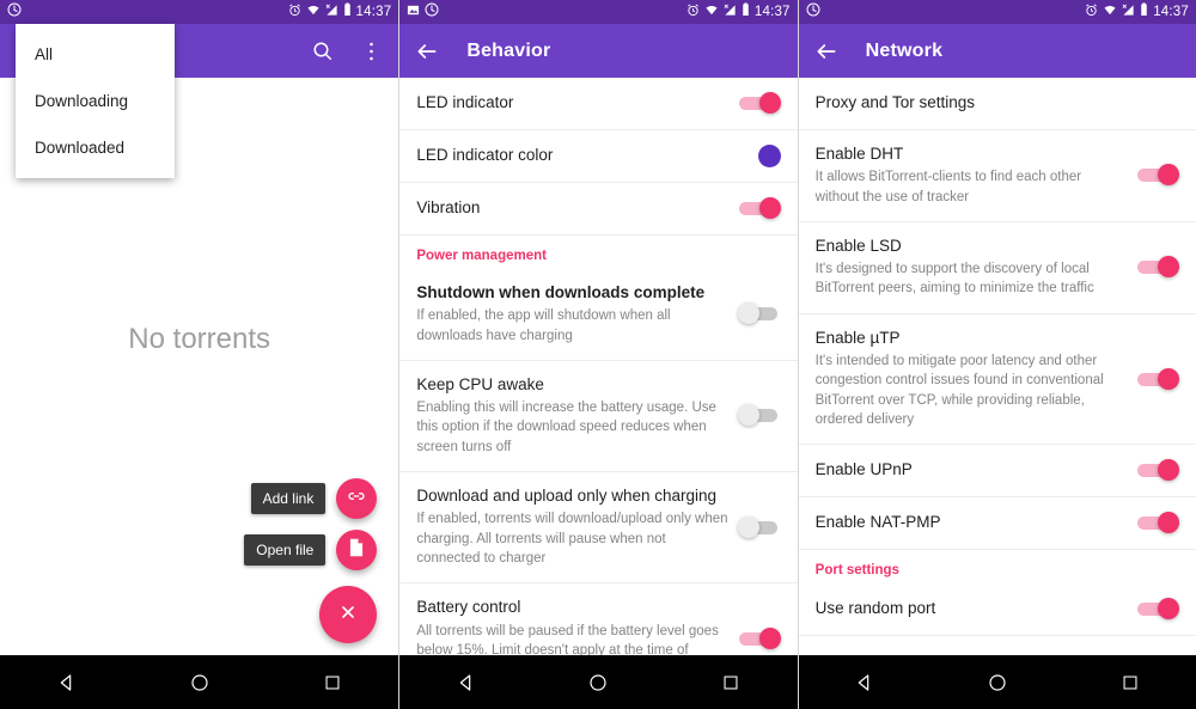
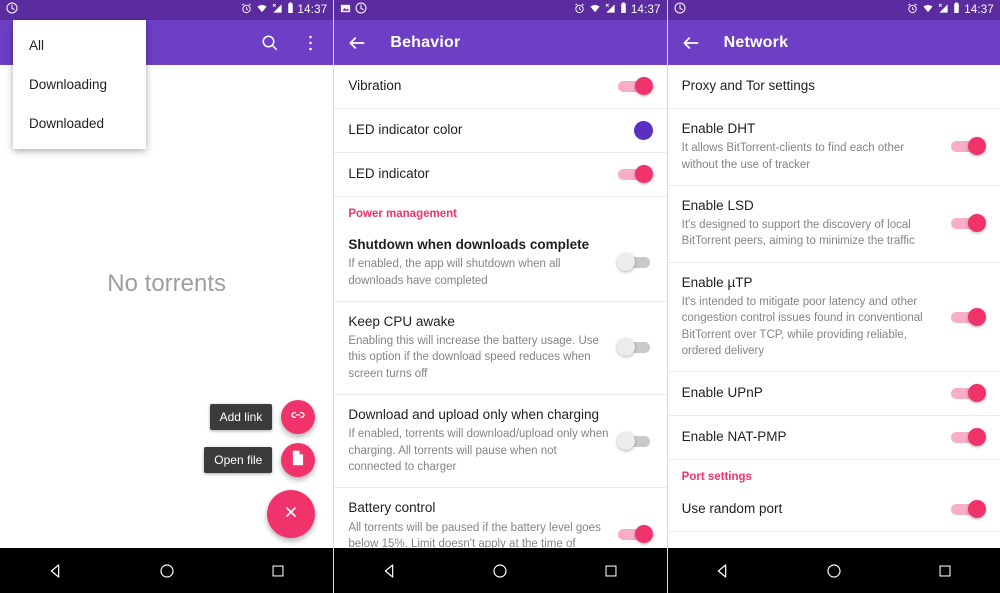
  14:37
  All
  Downloading
  Downloaded
  No torrents
  Add link
  Open file
  14:37
  Behavior
- LED indicator
+ Vibration
  LED indicator color
- Vibration
+ LED indicator
  Power management
  Shutdown when downloads complete
- If enabled, the app will shutdown when all downloads have charging
+ If enabled, the app will shutdown when all downloads have completed
  Keep CPU awake
  Enabling this will increase the battery usage. Use this option if the download speed reduces when screen turns off
  Download and upload only when charging
  If enabled, torrents will download/upload only when charging. All torrents will pause when not connected to charger
  Battery control
  All torrents will be paused if the battery level goes below 15%. Limit doesn't apply at the time of
  14:37
  Network
  Proxy and Tor settings
  Enable DHT
  It allows BitTorrent-clients to find each other without the use of tracker
  Enable LSD
  It's designed to support the discovery of local BitTorrent peers, aiming to minimize the traffic
  Enable µTP
  It's intended to mitigate poor latency and other congestion control issues found in conventional BitTorrent over TCP, while providing reliable, ordered delivery
  Enable UPnP
  Enable NAT-PMP
  Port settings
  Use random port
